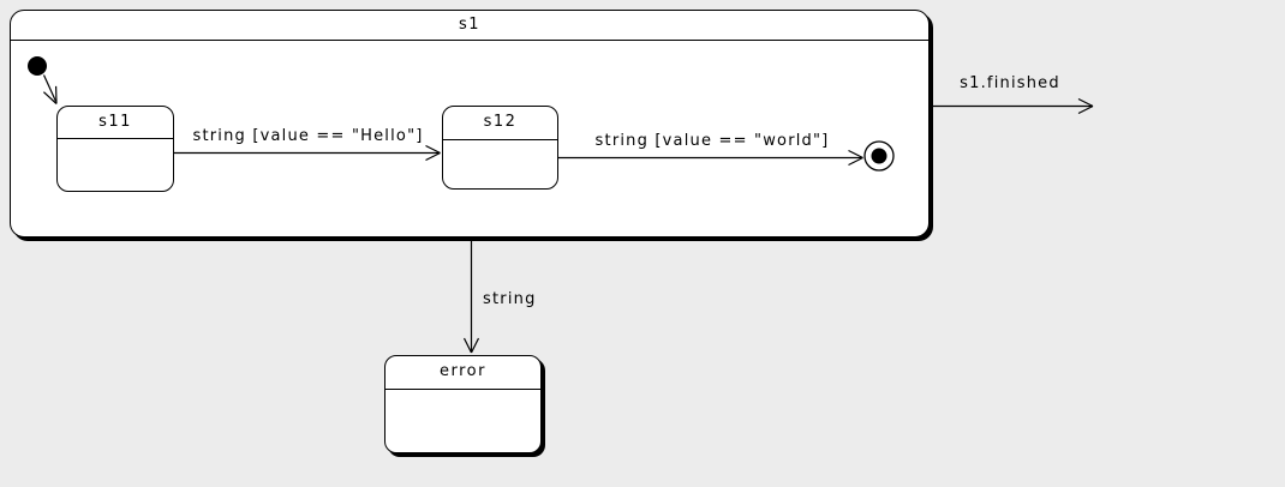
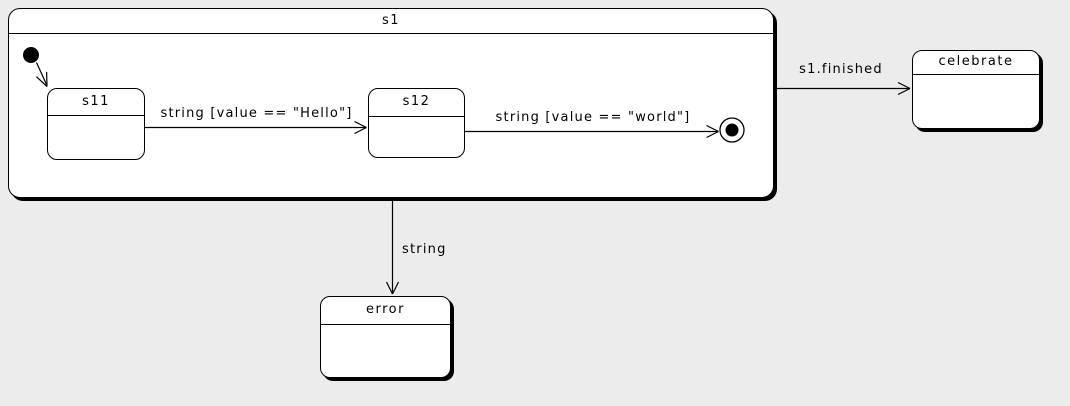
  s1
  s11
  s12
+ celebrate
  error
  string [value == "Hello"]
  string [value == "world"]
  s1.finished
  string
